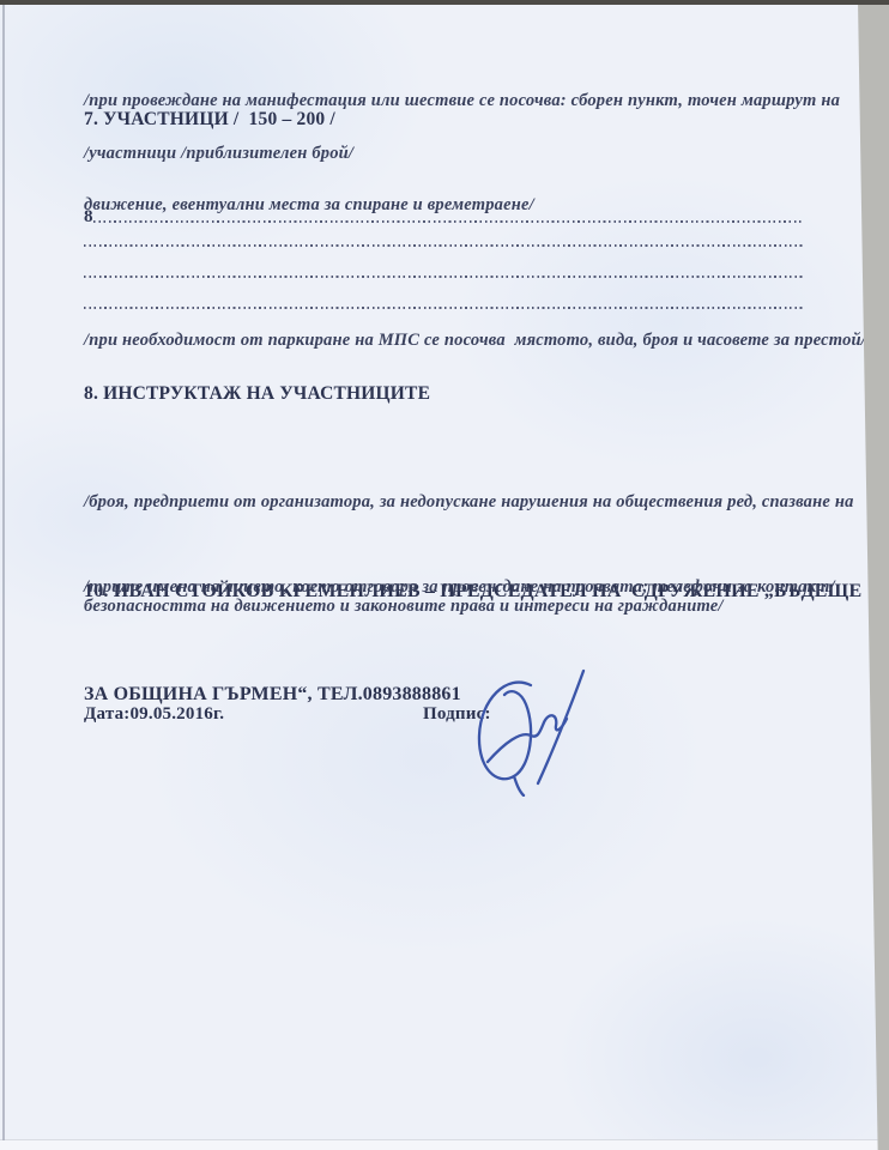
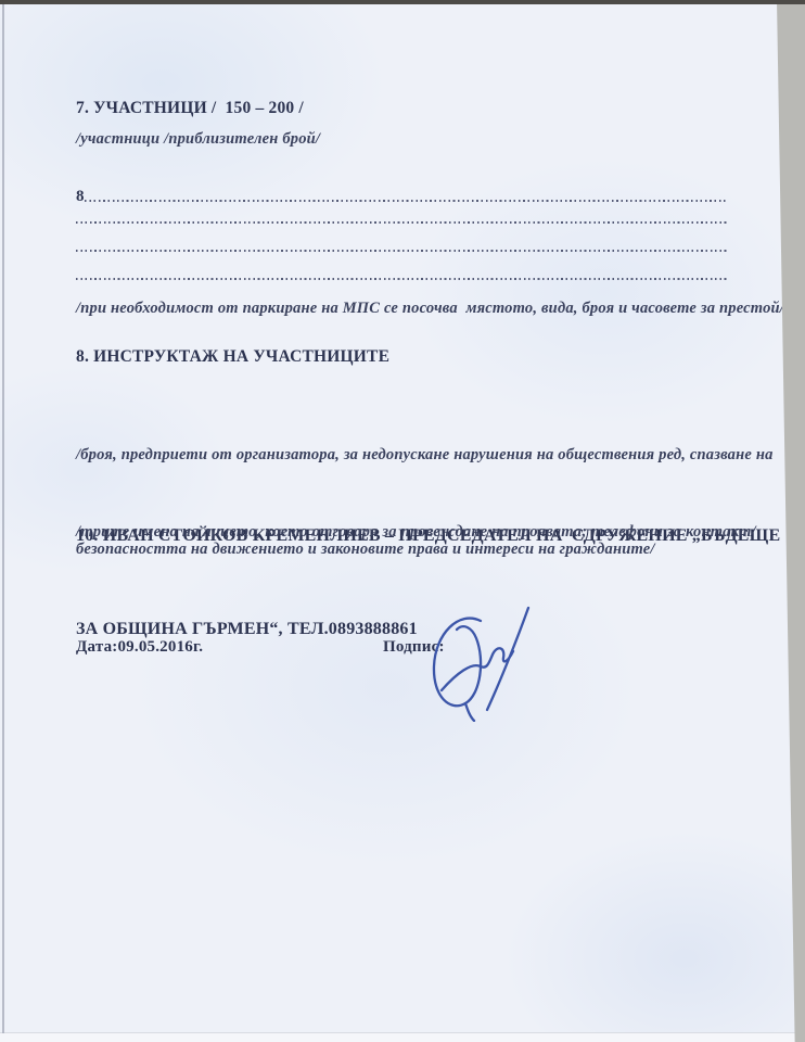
- /при провеждане на манифестация или шествие се посочва: сборен пункт, точен маршрут на
- движение, евентуални места за спиране и времетраене/
  7. УЧАСТНИЦИ / 150 – 200 /
  /участници /приблизителен брой/
  8
  /при необходимост от паркиране на МПС се посочва мястото, вида, броя и часовете за престой/
  8. ИНСТРУКТАЖ НА УЧАСТНИЦИТЕ
  /броя, предприети от организатора, за недопускане нарушения на обществения ред, спазване на
  безопасността на движението и законовите права и интереси на гражданите/
  10. ИВАН СТОЙКОВ КРЕМЕНЛИЕВ – ПРЕДСЕДАТЕЛ НА СДРУЖЕНИЕ „БЪДЕЩЕ
  ЗА ОБЩИНА ГЪРМЕН“, ТЕЛ.0893888861
  /трите имена на лицето, което отговаря за провеждане на проявата; телефони за контакт/
  Дата:09.05.2016г.
  Подпис:
